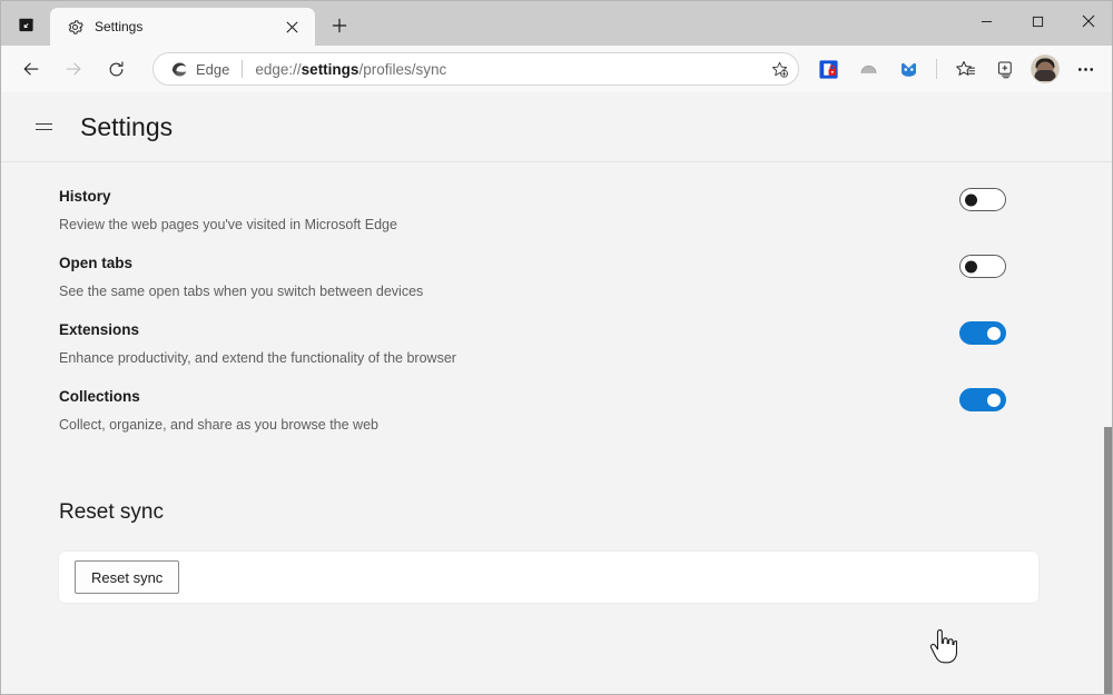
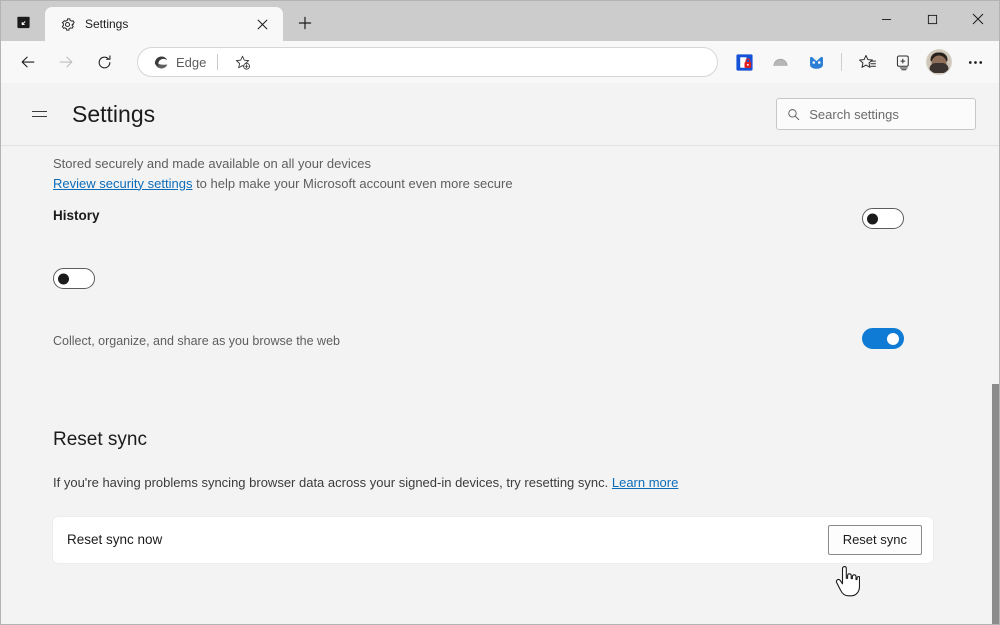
  Settings
  Edge
- edge://settings/profiles/sync
  Settings
+ Search settings
+ Stored securely and made available on all your devices
+ Review security settings to help make your Microsoft account even more secure
  History
- Review the web pages you've visited in Microsoft Edge
- Open tabs
- See the same open tabs when you switch between devices
- Extensions
- Enhance productivity, and extend the functionality of the browser
- Collections
  Collect, organize, and share as you browse the web
  Reset sync
+ If you're having problems syncing browser data across your signed-in devices, try resetting sync. Learn more
+ Reset sync now
  Reset sync
